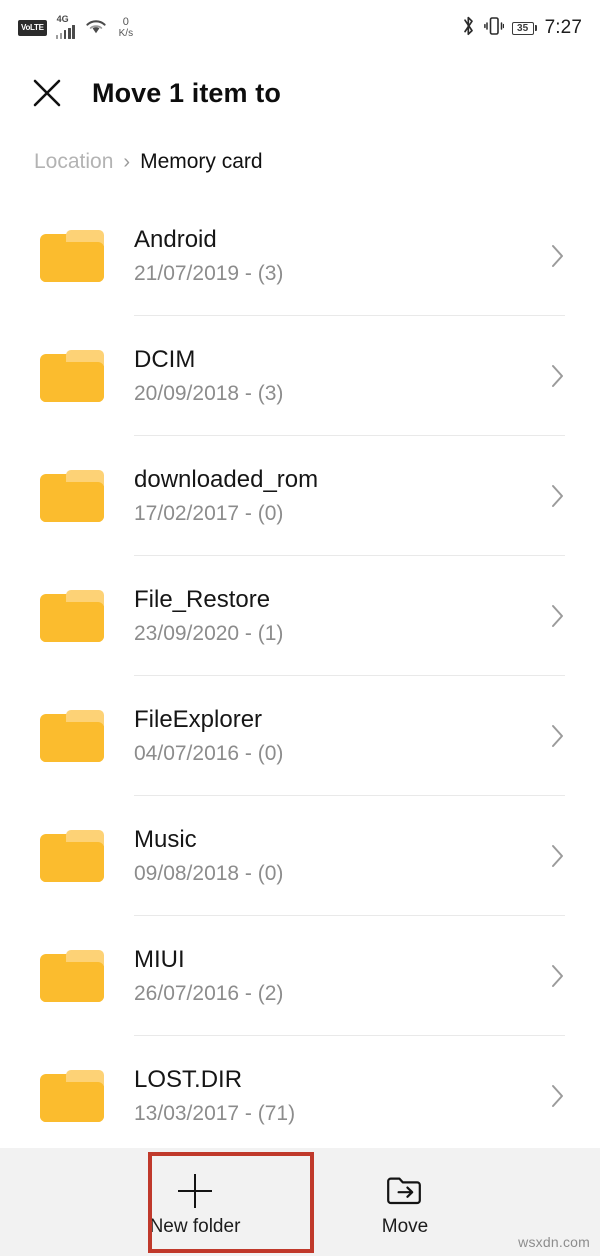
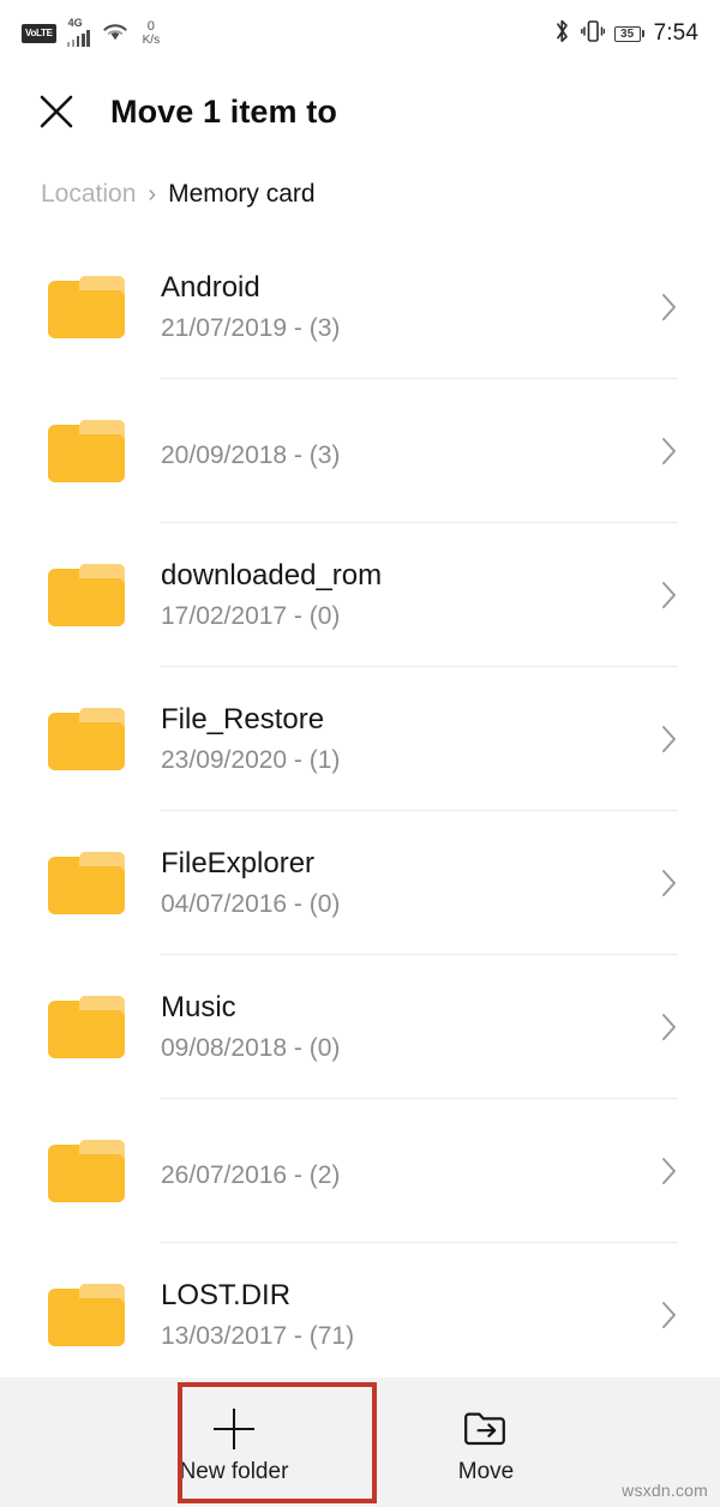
  VoLTE
  4G
  0
  K/s
  35
- 7:27
+ 7:54
  Move 1 item to
  Location
  ›
  Memory card
  Android
  21/07/2019 - (3)
- DCIM
  20/09/2018 - (3)
  downloaded_rom
  17/02/2017 - (0)
  File_Restore
  23/09/2020 - (1)
  FileExplorer
  04/07/2016 - (0)
  Music
  09/08/2018 - (0)
- MIUI
  26/07/2016 - (2)
  LOST.DIR
  13/03/2017 - (71)
  New folder
  Move
  wsxdn.com
